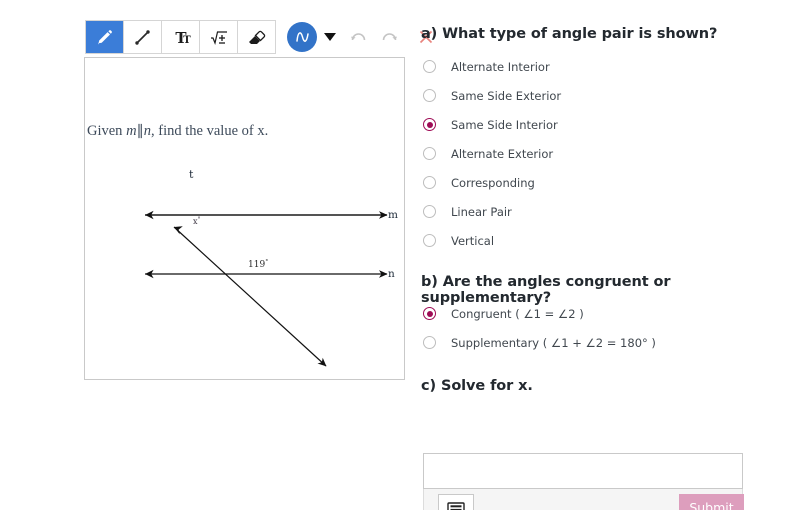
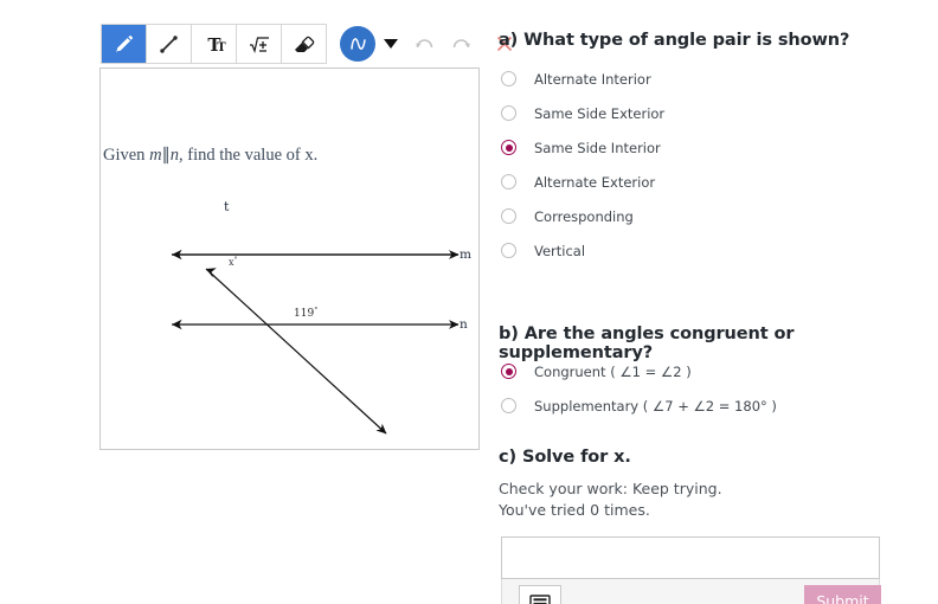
  T
  T
  Given m∥n, find the value of x.
  t
  m
  n
  119
  a) What type of angle pair is shown?
  Alternate Interior
  Same Side Exterior
  Same Side Interior
  Alternate Exterior
  Corresponding
- Linear Pair
  Vertical
  b) Are the angles congruent or supplementary?
  Congruent ( ∠1 = ∠2 )
- Supplementary ( ∠1 + ∠2 = 180° )
+ Supplementary ( ∠7 + ∠2 = 180° )
  c) Solve for x.
+ Check your work: Keep trying.
+ You've tried 0 times.
  Submit
